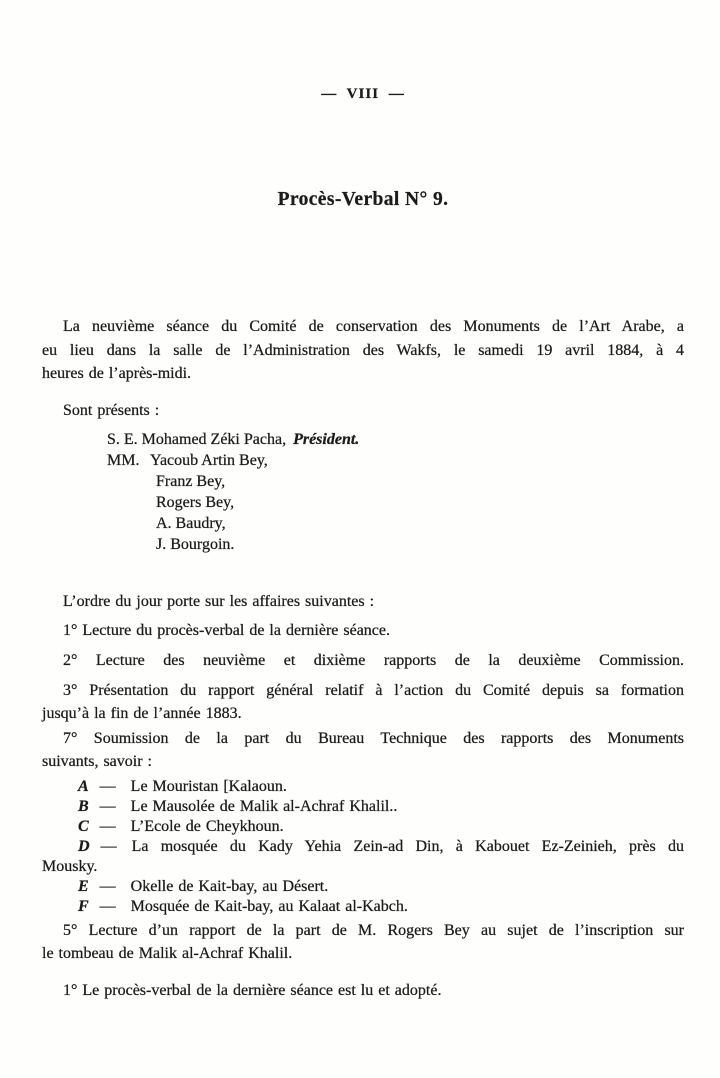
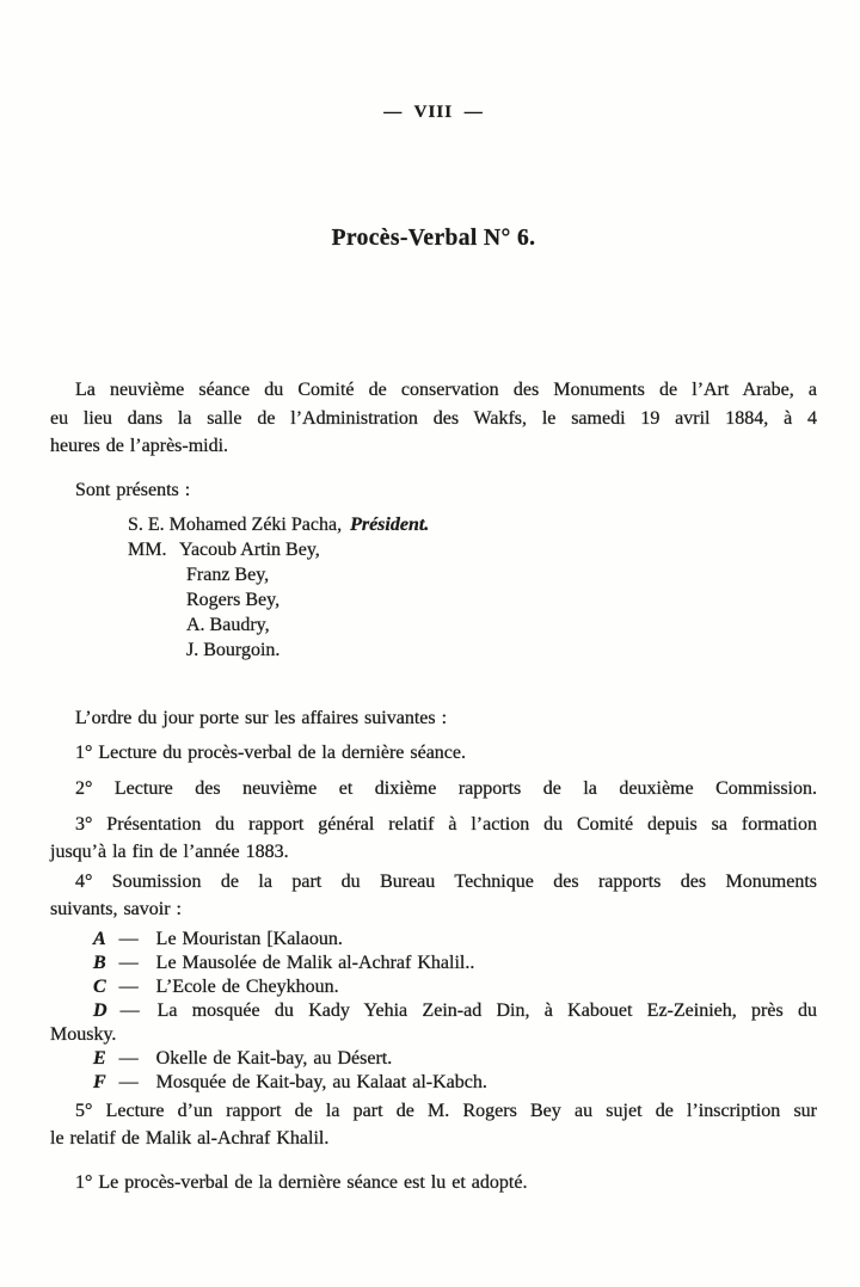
  — VIII —
- Procès-Verbal N° 9.
+ Procès-Verbal N° 6.
  La neuvième séance du Comité de conservation des Monuments de l’Art Arabe, a
  eu lieu dans la salle de l’Administration des Wakfs, le samedi 19 avril 1884, à 4
  heures de l’après-midi.
  Sont présents :
  S. E. Mohamed Zéki Pacha, Président.
  MM. Yacoub Artin Bey,
  Franz Bey,
  Rogers Bey,
  A. Baudry,
  J. Bourgoin.
  L’ordre du jour porte sur les affaires suivantes :
  1° Lecture du procès-verbal de la dernière séance.
  2° Lecture des neuvième et dixième rapports de la deuxième Commission.
  3° Présentation du rapport général relatif à l’action du Comité depuis sa formation
  jusqu’à la fin de l’année 1883.
- 7° Soumission de la part du Bureau Technique des rapports des Monuments
+ 4° Soumission de la part du Bureau Technique des rapports des Monuments
  suivants, savoir :
  A — Le Mouristan [Kalaoun.
  B — Le Mausolée de Malik al-Achraf Khalil..
  C — L’Ecole de Cheykhoun.
  D — La mosquée du Kady Yehia Zein-ad Din, à Kabouet Ez-Zeinieh, près du
  Mousky.
  E — Okelle de Kait-bay, au Désert.
  F — Mosquée de Kait-bay, au Kalaat al-Kabch.
  5° Lecture d’un rapport de la part de M. Rogers Bey au sujet de l’inscription sur
- le tombeau de Malik al-Achraf Khalil.
+ le relatif de Malik al-Achraf Khalil.
  1° Le procès-verbal de la dernière séance est lu et adopté.
